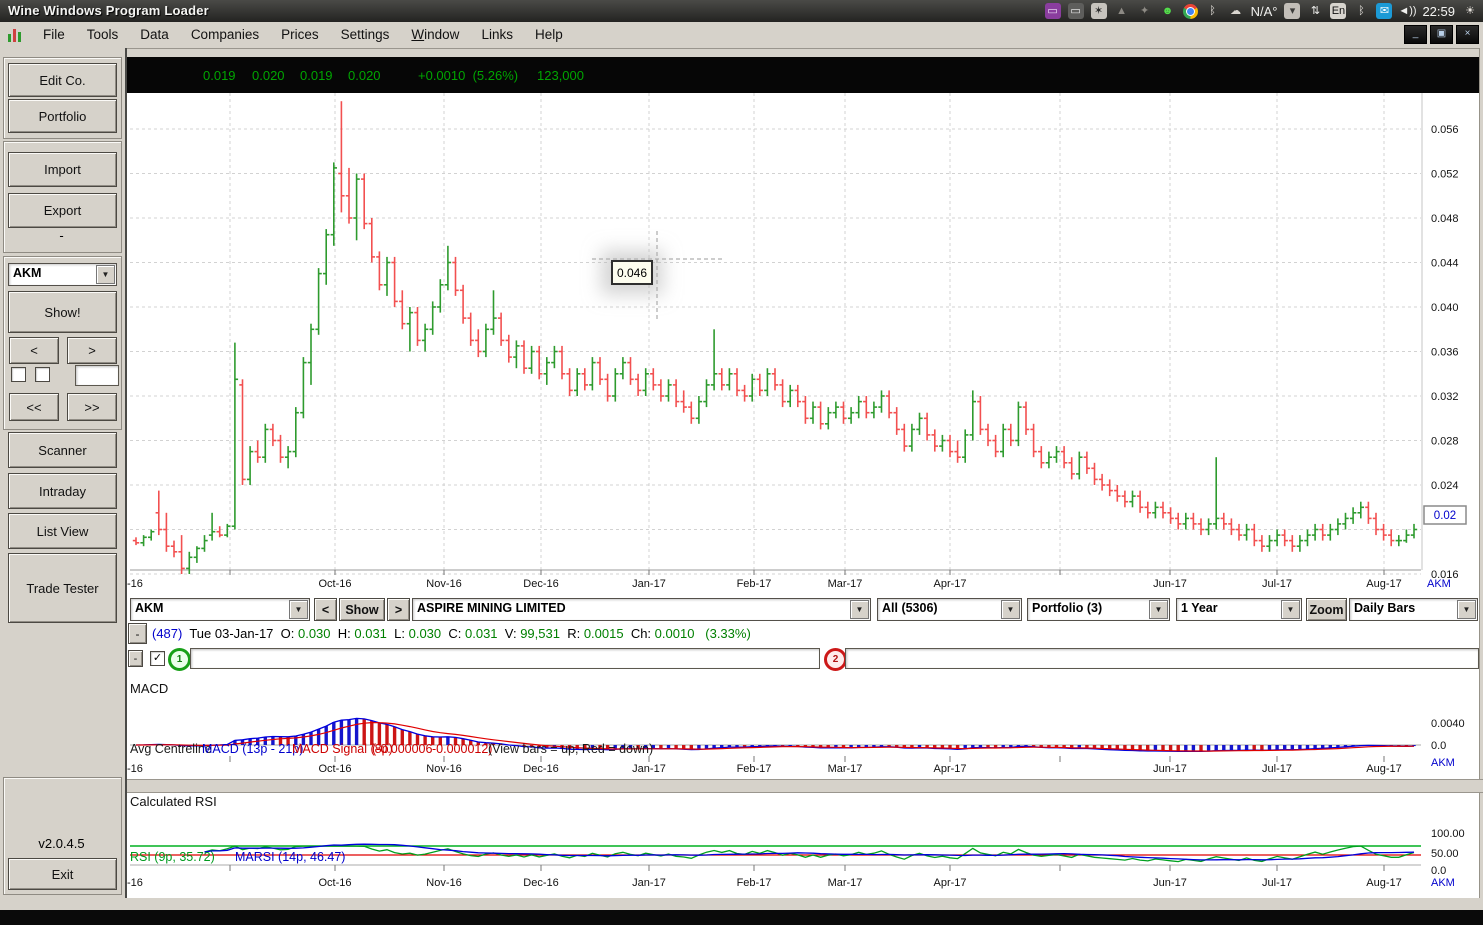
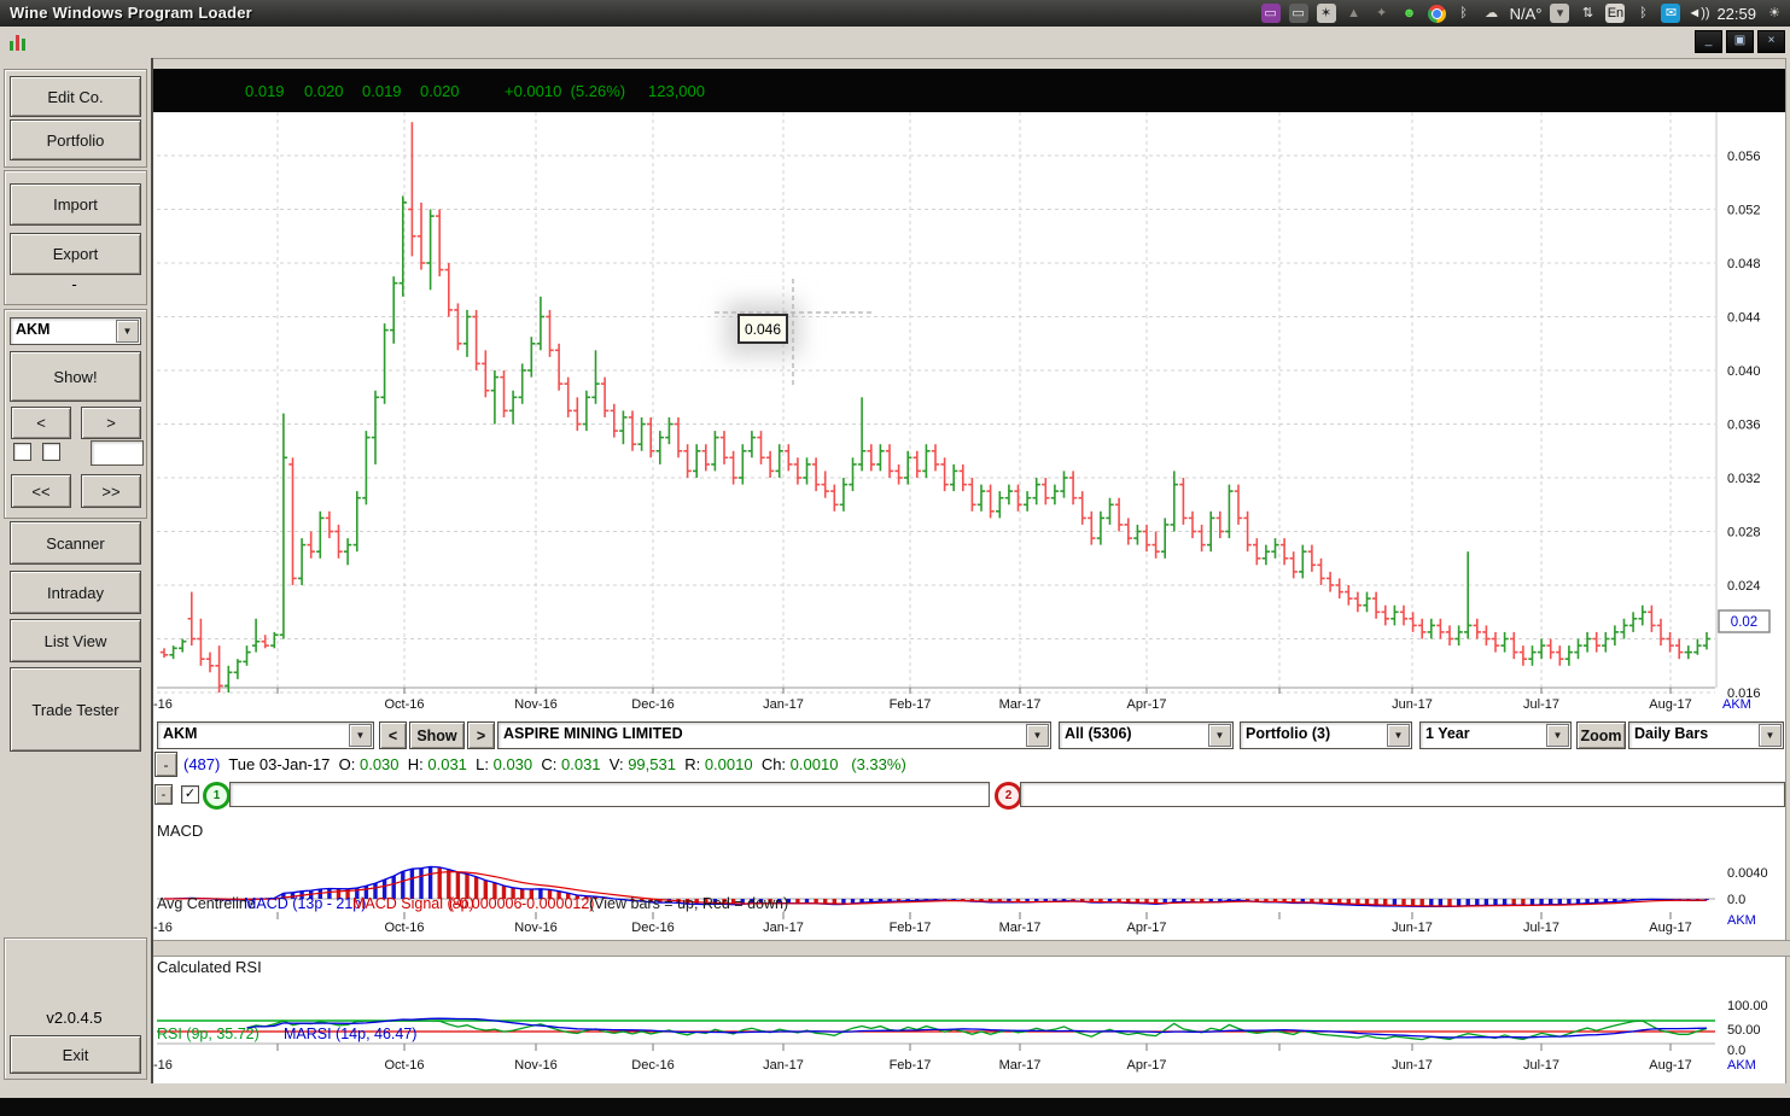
  Wine Windows Program Loader
  ▭
  ▭
  ✶
  ▲
  ✦
  ☻
  ᛒ
  ☁
  N/A°
  ▾
  ⇅
  En
  ᛒ
  ✉
  ◄))
  22:59
  ☀
- File
- Tools
- Data
- Companies
- Prices
- Settings
- Window
- Links
- Help
  _
  ▣
  ×
  -
  AKM
  ▼
  Show!
  <
  >
  <<
  >>
  v2.0.4.5
  Exit
  0.019
  0.020
  0.019
  0.020
  +0.0010 (5.26%)
  123,000
  0.056
  0.052
  0.048
  0.044
  0.040
  0.036
  0.032
  0.028
  0.024
  0.016
  0.02
  -16
  Oct-16
  Nov-16
  Dec-16
  Jan-17
  Feb-17
  Mar-17
  Apr-17
  Jun-17
  Jul-17
  Aug-17
  AKM
  0.046
  AKM
  ▼
  <
  Show
  >
  ASPIRE MINING LIMITED
  ▼
  All (5306)
  ▼
  Portfolio (3)
  ▼
  1 Year
  ▼
  Zoom
  Daily Bars
  ▼
  -
- (487) Tue 03-Jan-17 O: 0.030 H: 0.031 L: 0.030 C: 0.031 V: 99,531 R: 0.0015 Ch: 0.0010 (3.33%)
+ (487) Tue 03-Jan-17 O: 0.030 H: 0.031 L: 0.030 C: 0.031 V: 99,531 R: 0.0010 Ch: 0.0010 (3.33%)
  -
  ✓
  1
  2
  MACD
  -16
  Oct-16
  Nov-16
  Dec-16
  Jan-17
  Feb-17
  Mar-17
  Apr-17
  Jun-17
  Jul-17
  Aug-17
  0.0040
  0.0
  AKM
  Avg Centreline
  MACD (13p - 21p)
  MACD Signal (8p)
  (-0.000006
  -0.000012)
  (View bars = up, Red = down)
  Calculated RSI
  -16
  Oct-16
  Nov-16
  Dec-16
  Jan-17
  Feb-17
  Mar-17
  Apr-17
  Jun-17
  Jul-17
  Aug-17
  100.00
  50.00
  0.0
  AKM
  RSI (9p, 35.72)
  MARSI (14p, 46.47)
  Edit Co.
  Portfolio
  Import
  Export
  Scanner
  Intraday
  List View
  Trade Tester
